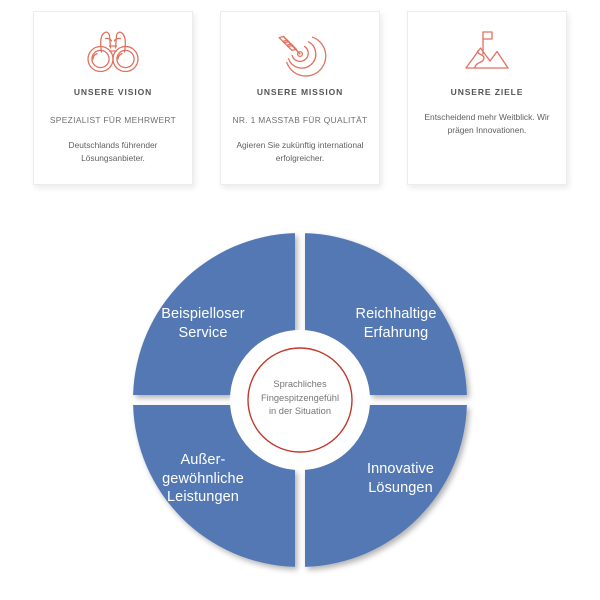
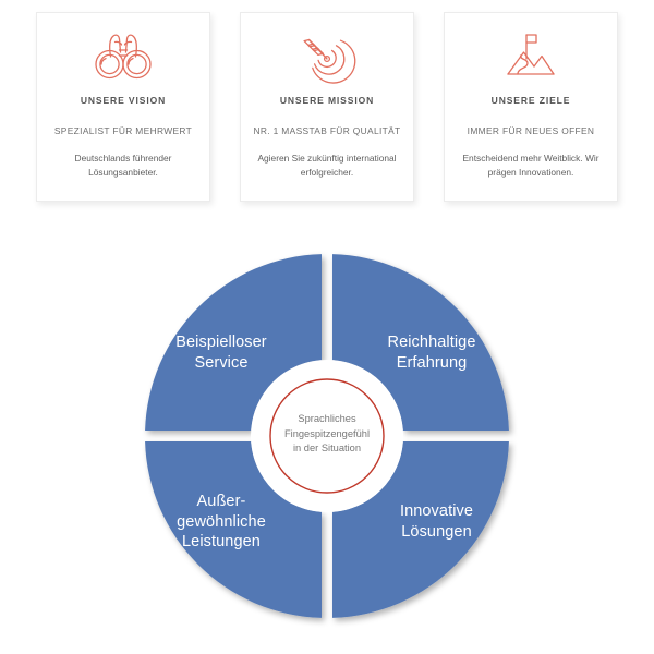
  UNSERE VISION
  SPEZIALIST FÜR MEHRWERT
  Deutschlands führender Lösungsanbieter.
  UNSERE MISSION
  NR. 1 MASSTAB FÜR QUALITÄT
  Agieren Sie zukünftig international erfolgreicher.
  UNSERE ZIELE
+ IMMER FÜR NEUES OFFEN
  Entscheidend mehr Weitblick. Wir prägen Innovationen.
  Beispielloser
  Service
  Reichhaltige
  Erfahrung
  Innovative
  Lösungen
  Außer-
  gewöhnliche
  Leistungen
  Sprachliches
  Fingespitzengefühl
  in der Situation
